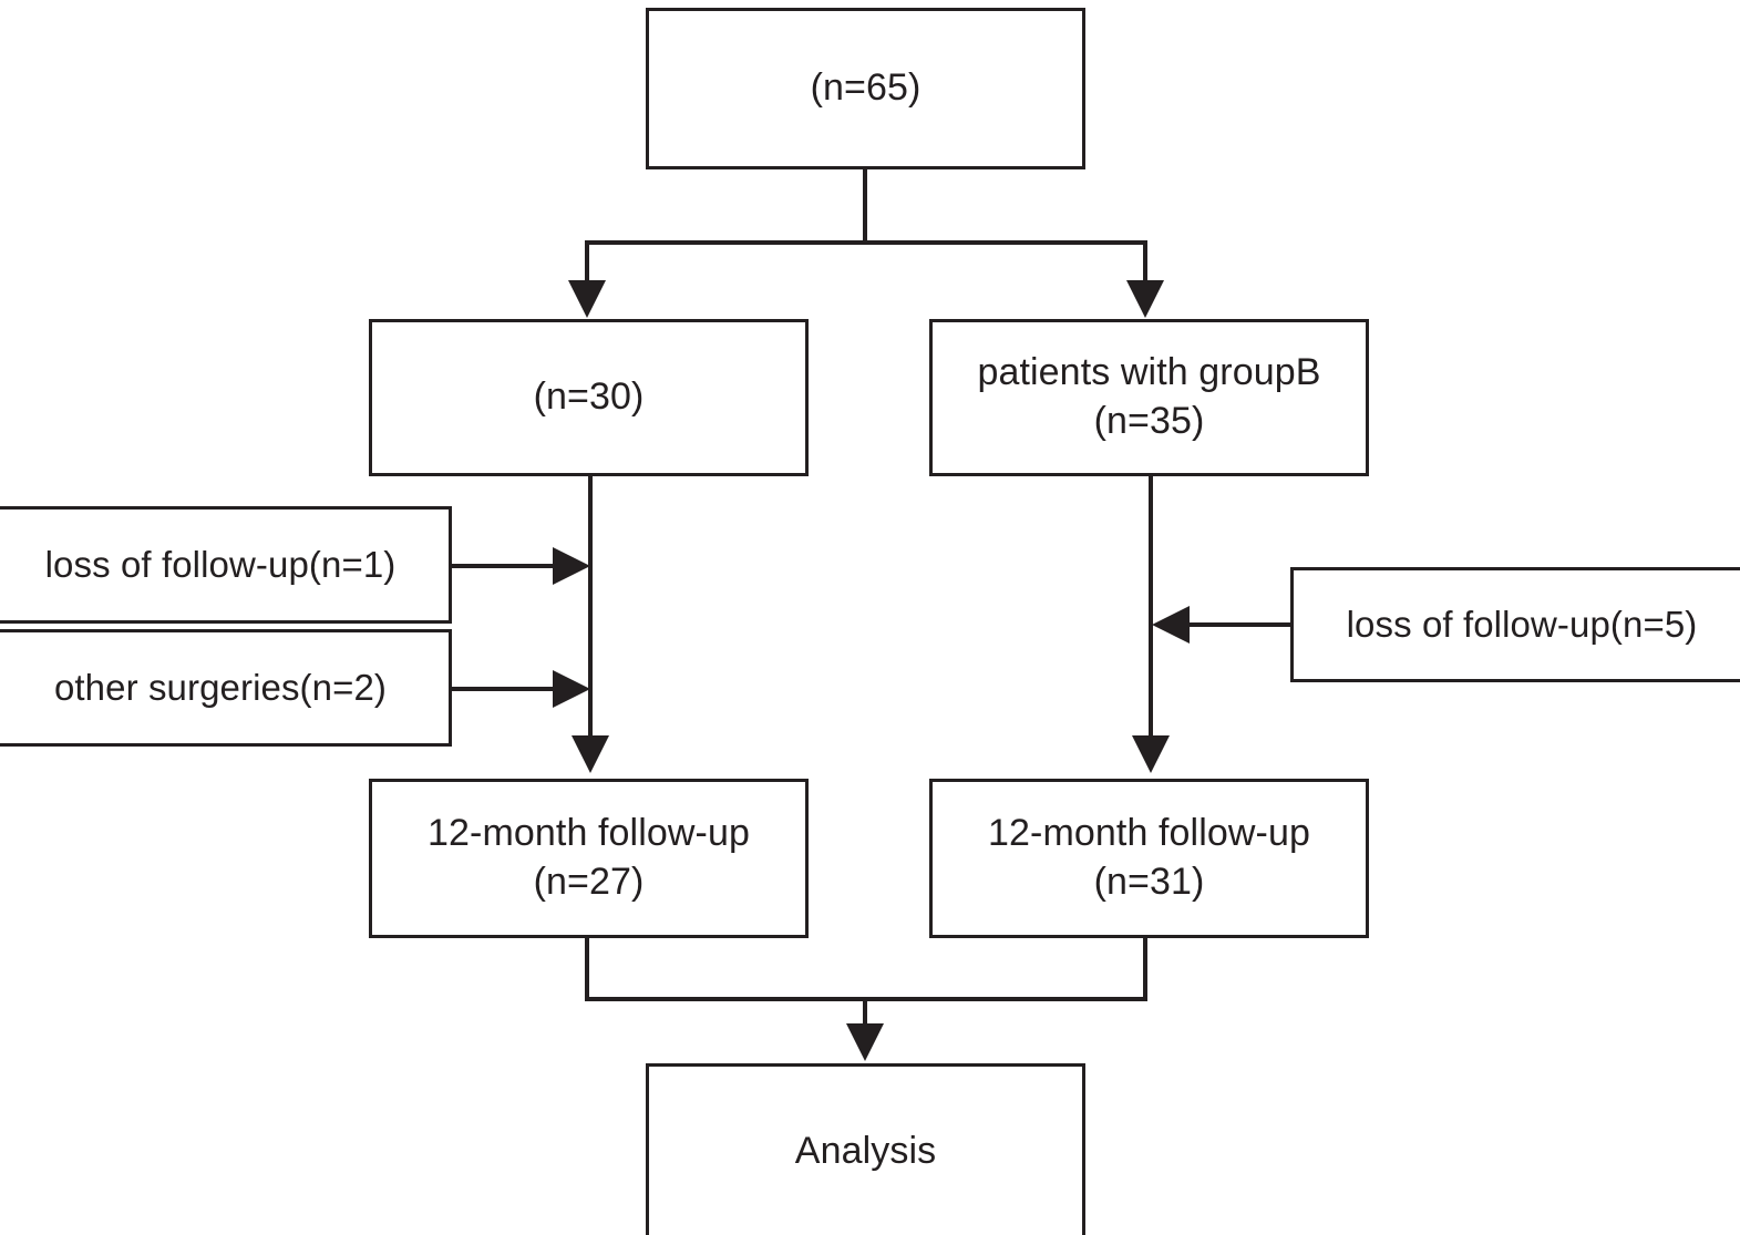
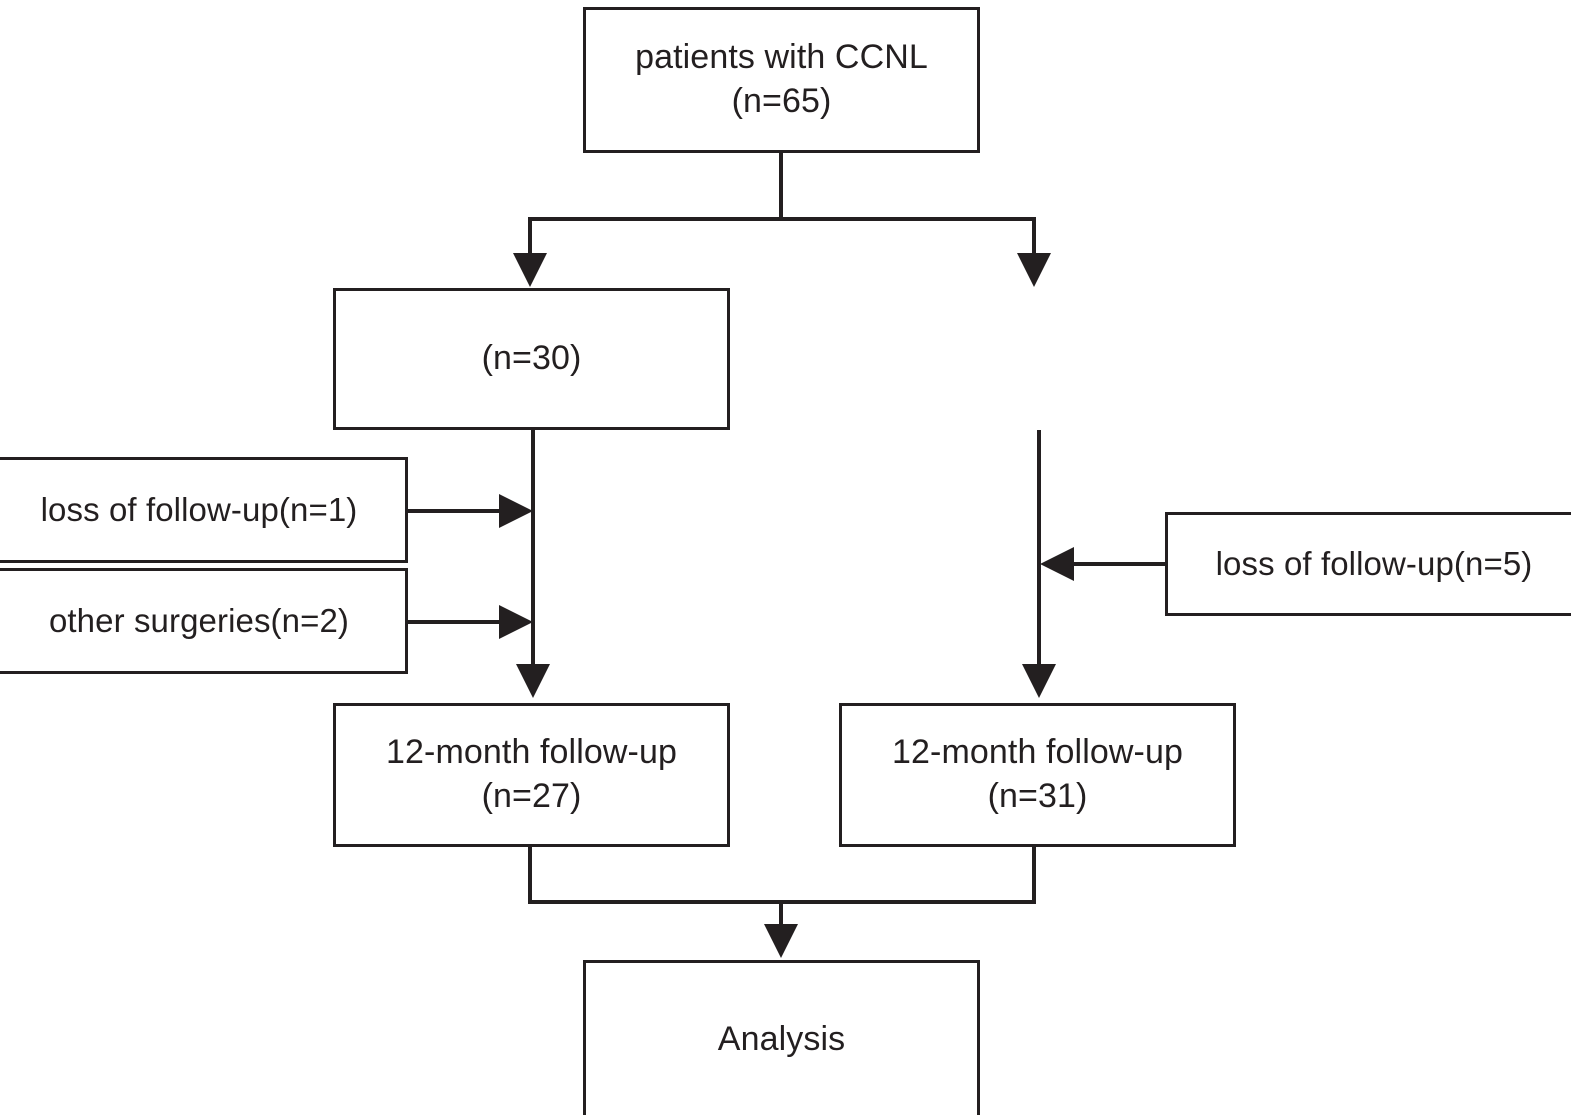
+ patients with CCNL
  (n=65)
  (n=30)
- patients with groupB
- (n=35)
  loss of follow-up(n=1)
  other surgeries(n=2)
  loss of follow-up(n=5)
  12-month follow-up
  (n=27)
  12-month follow-up
  (n=31)
  Analysis
